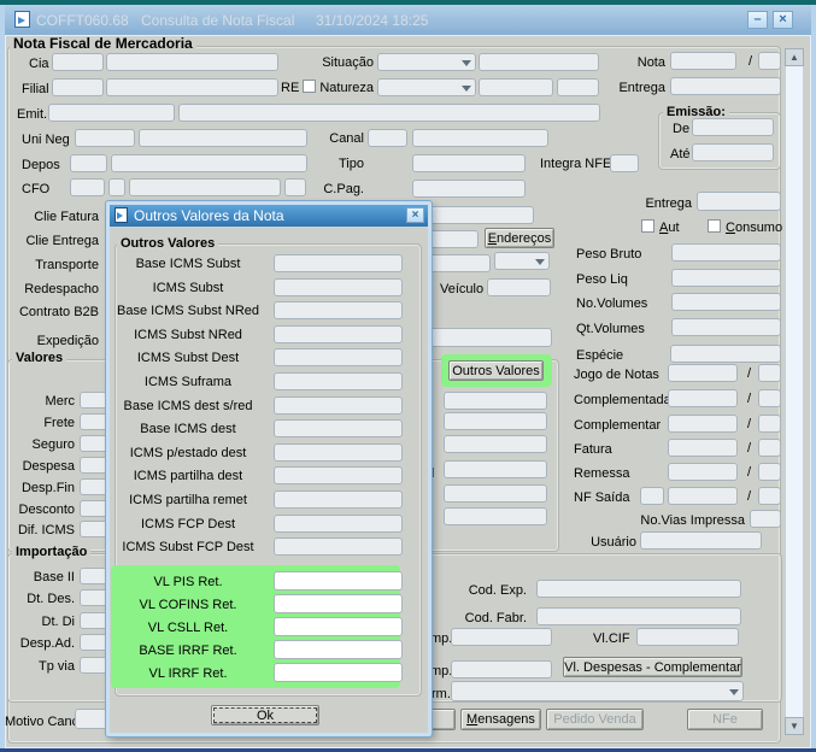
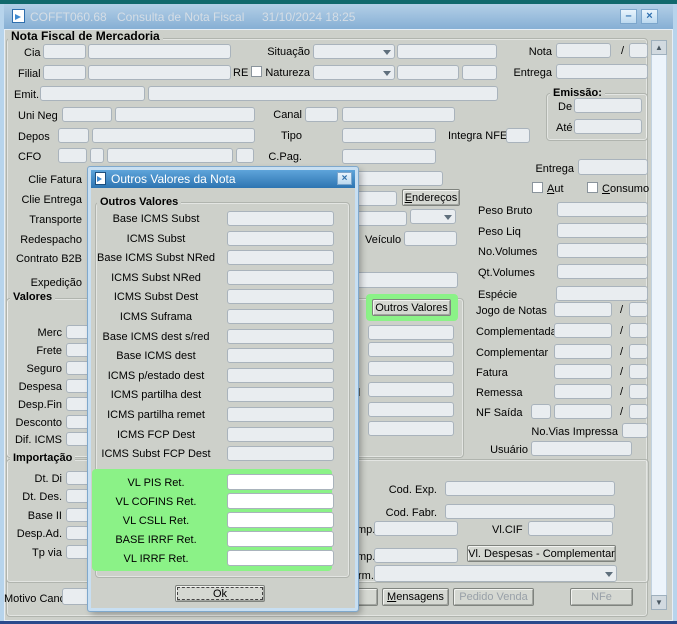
  COFFT060.68
  Consulta de Nota Fiscal
  31/10/2024 18:25
  –
  ×
  Nota Fiscal de Mercadoria
  Cia
  Situação
  Nota
  /
  Filial
  RE
  Natureza
  Entrega
  Emit.
  Emissão:
  De
  Até
  Uni Neg
  Canal
  Depos
  Tipo
  Integra NFE
  CFO
  C.Pag.
  Clie Fatura
  Clie Entrega
  Endereços
  Transporte
  Redespacho
  Veículo
  Contrato B2B
  Expedição
  Entrega
  Aut
  Consumo
  Peso Bruto
  Peso Liq
  No.Volumes
  Qt.Volumes
  Espécie
  Jogo de Notas
  /
  Complementad
  /
  Complementar
  /
  Fatura
  /
  Remessa
  /
  NF Saída
  /
  No.Vias Impressa
  Usuário
  Valores
  Merc
  Frete
  Seguro
  Despesa
  Desp.Fin
  Desconto
  Dif. ICMS
  Outros Valores
  Importação
- Base II
+ Dt. Di
  Dt. Des.
- Dt. Di
+ Base II
  Desp.Ad.
  Tp via
  Cod. Exp.
  Cod. Fabr.
  Vl.CIF
  Vl. Despesas - Complementar
  rm.
  Motivo Can
  Mensagens
  Pedido Venda
  NFe
  ▲
  ▼
  Outros Valores da Nota
  ×
  Outros Valores
  Base ICMS Subst
  ICMS Subst
  Base ICMS Subst NRed
  ICMS Subst NRed
  ICMS Subst Dest
  ICMS Suframa
  Base ICMS dest s/red
  Base ICMS dest
  ICMS p/estado dest
  ICMS partilha dest
  ICMS partilha remet
  ICMS FCP Dest
  ICMS Subst FCP Dest
  VL PIS Ret.
  VL COFINS Ret.
  VL CSLL Ret.
  BASE IRRF Ret.
  VL IRRF Ret.
  Ok
